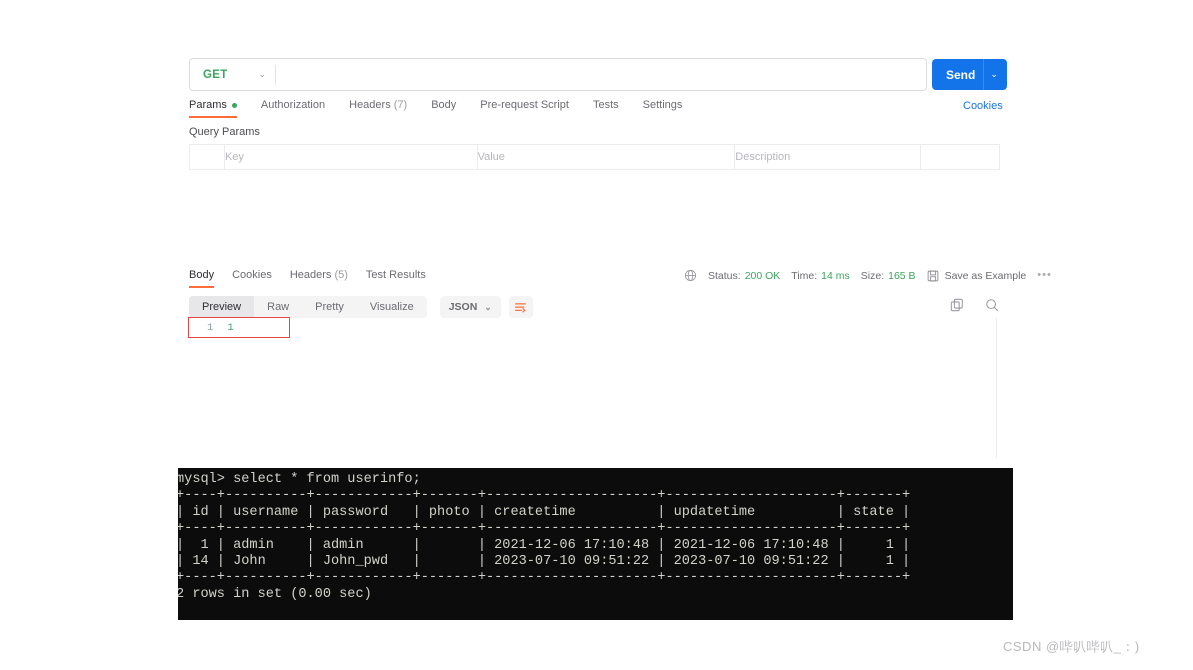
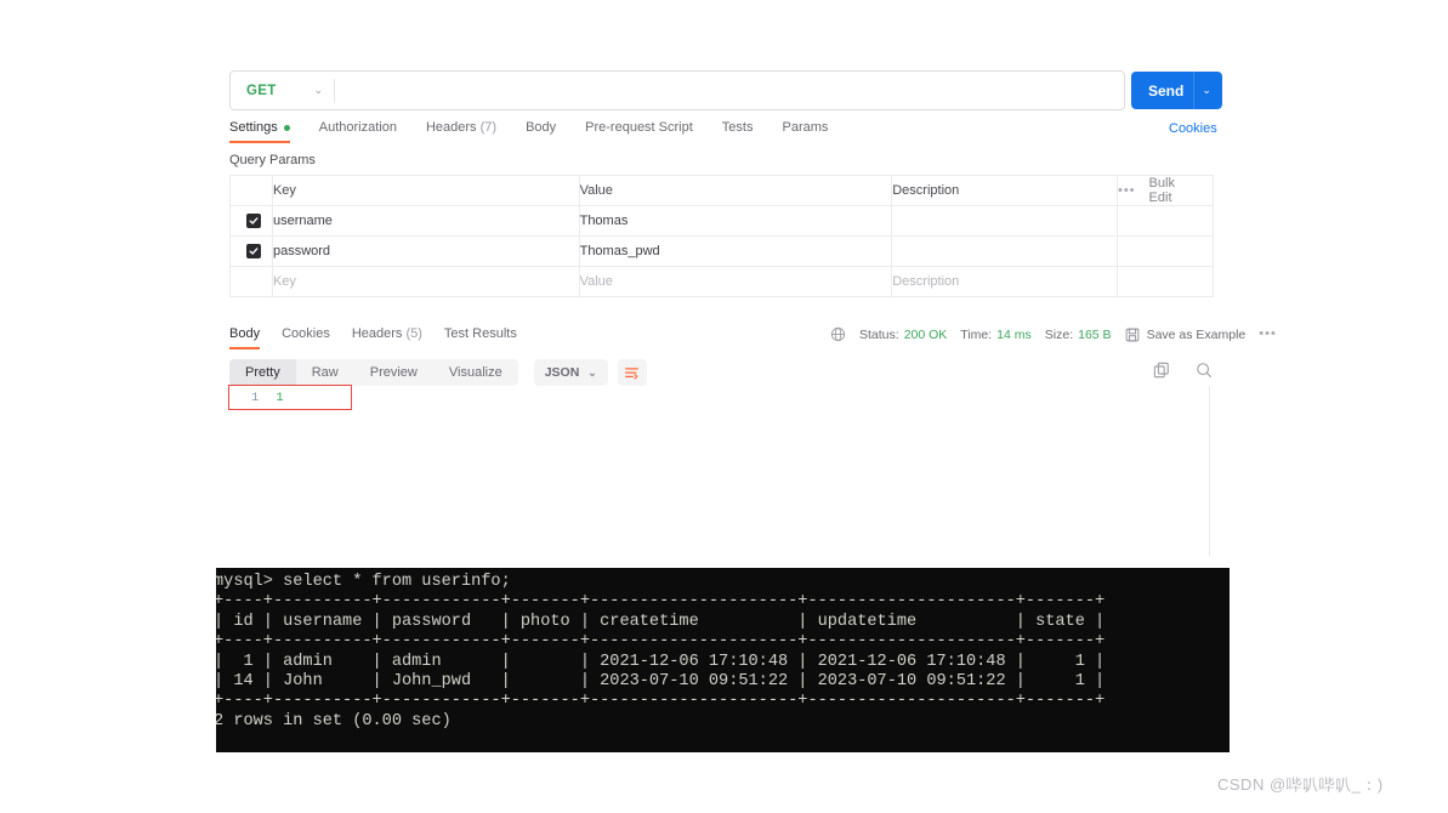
  GET
  ⌄
  Send
  ⌄
- Params
+ Settings
  Authorization
  Headers (7)
  Body
  Pre-request Script
  Tests
- Settings
+ Params
  Cookies
  Query Params
+ 	Key	Value	Description	••• Bulk Edit
+ 	username	Thomas
+ 	password	Thomas_pwd
  	Key	Value	Description
  Body
  Cookies
  Headers (5)
  Test Results
  Status:
  200 OK
  Time:
  14 ms
  Size:
  165 B
  Save as Example
  •••
- Preview
+ Pretty
  Raw
- Pretty
+ Preview
  Visualize
  JSON
  ⌄
  1
  1
  mysql> select * from userinfo;
  +----+----------+------------+-------+---------------------+---------------------+-------+
  | id | username | password | photo | createtime | updatetime | state |
  +----+----------+------------+-------+---------------------+---------------------+-------+
  | 1 | admin | admin | | 2021-12-06 17:10:48 | 2021-12-06 17:10:48 | 1 |
  | 14 | John | John_pwd | | 2023-07-10 09:51:22 | 2023-07-10 09:51:22 | 1 |
  +----+----------+------------+-------+---------------------+---------------------+-------+
  2 rows in set (0.00 sec)
  CSDN @哔叭哔叭_：)
